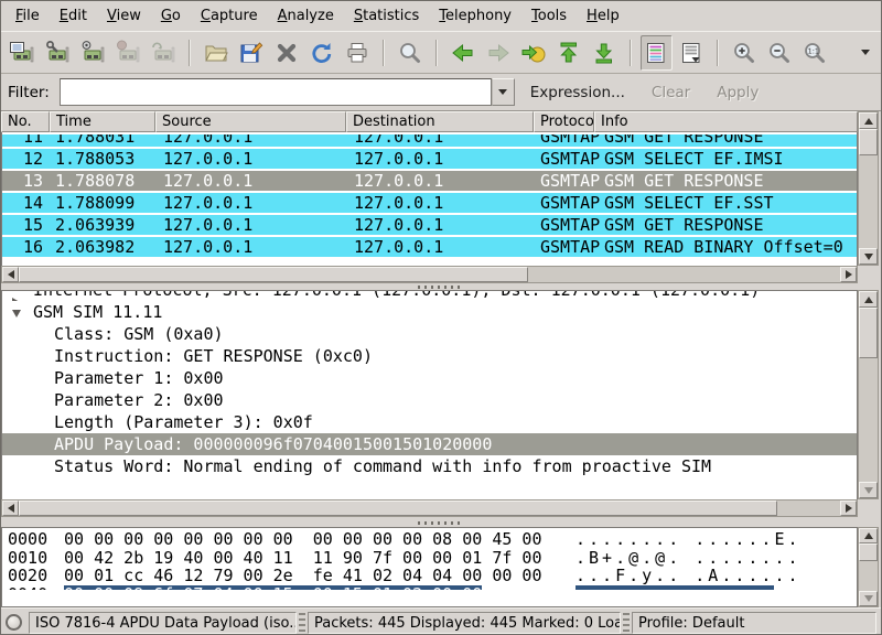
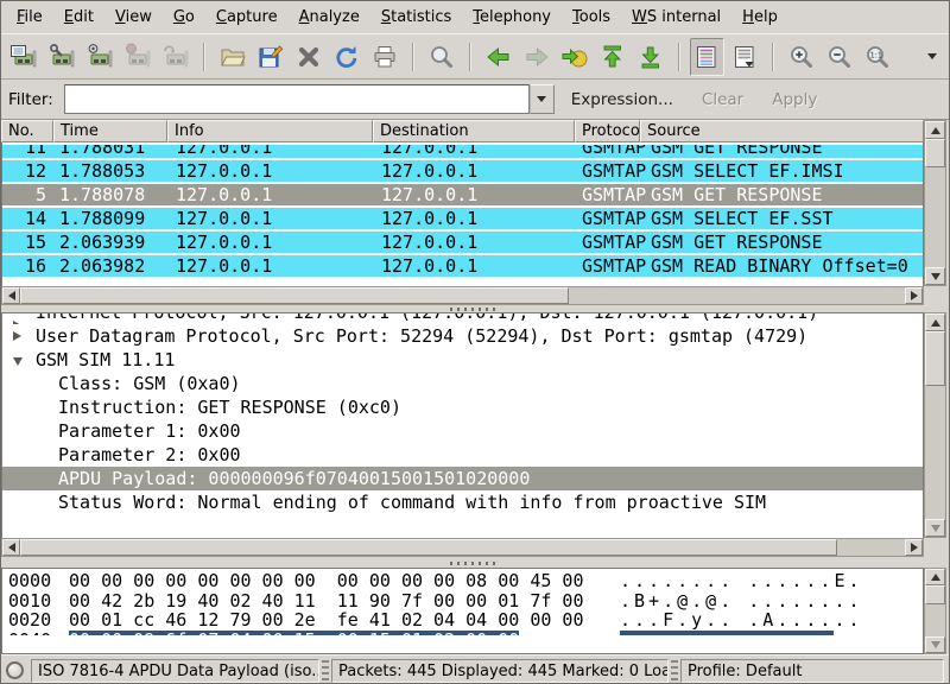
  File
  Edit
  View
  Go
  Capture
  Analyze
  Statistics
  Telephony
  Tools
+ WS internal
  Help
  1:1
  Filter:
  Expression...
  Clear
  Apply
  No.
  Time
- Source
+ Info
  Destination
  Protoco
- Info
+ Source
  11
  1.788031
  127.0.0.1
  127.0.0.1
  GSMTAP
  GSM GET RESPONSE
  12
  1.788053
  127.0.0.1
  127.0.0.1
  GSMTAP
  GSM SELECT EF.IMSI
- 13
+ 5
  1.788078
  127.0.0.1
  127.0.0.1
  GSMTAP
  GSM GET RESPONSE
  14
  1.788099
  127.0.0.1
  127.0.0.1
  GSMTAP
  GSM SELECT EF.SST
  15
  2.063939
  127.0.0.1
  127.0.0.1
  GSMTAP
  GSM GET RESPONSE
  16
  2.063982
  127.0.0.1
  127.0.0.1
  GSMTAP
  GSM READ BINARY Offset=0
+ User Datagram Protocol, Src Port: 52294 (52294), Dst Port: gsmtap (4729)
  GSM SIM 11.11
  Class: GSM (0xa0)
  Instruction: GET RESPONSE (0xc0)
  Parameter 1: 0x00
  Parameter 2: 0x00
- Length (Parameter 3): 0x0f
  APDU Payload: 000000096f07040015001501020000
  Status Word: Normal ending of command with info from proactive SIM
  0000
  00 00 00 00 00 00 00 00 00 00 00 00 08 00 45 00
  ........ ......E.
  0010
- 00 42 2b 19 40 00 40 11 11 90 7f 00 00 01 7f 00
+ 00 42 2b 19 40 02 40 11 11 90 7f 00 00 01 7f 00
  .B+.@.@. ........
  0020
  00 01 cc 46 12 79 00 2e fe 41 02 04 04 00 00 00
  ...F.y.. .A......
  ISO 7816-4 APDU Data Payload (iso..
  Packets: 445 Displayed: 445 Marked: 0 Loa
  Profile: Default
